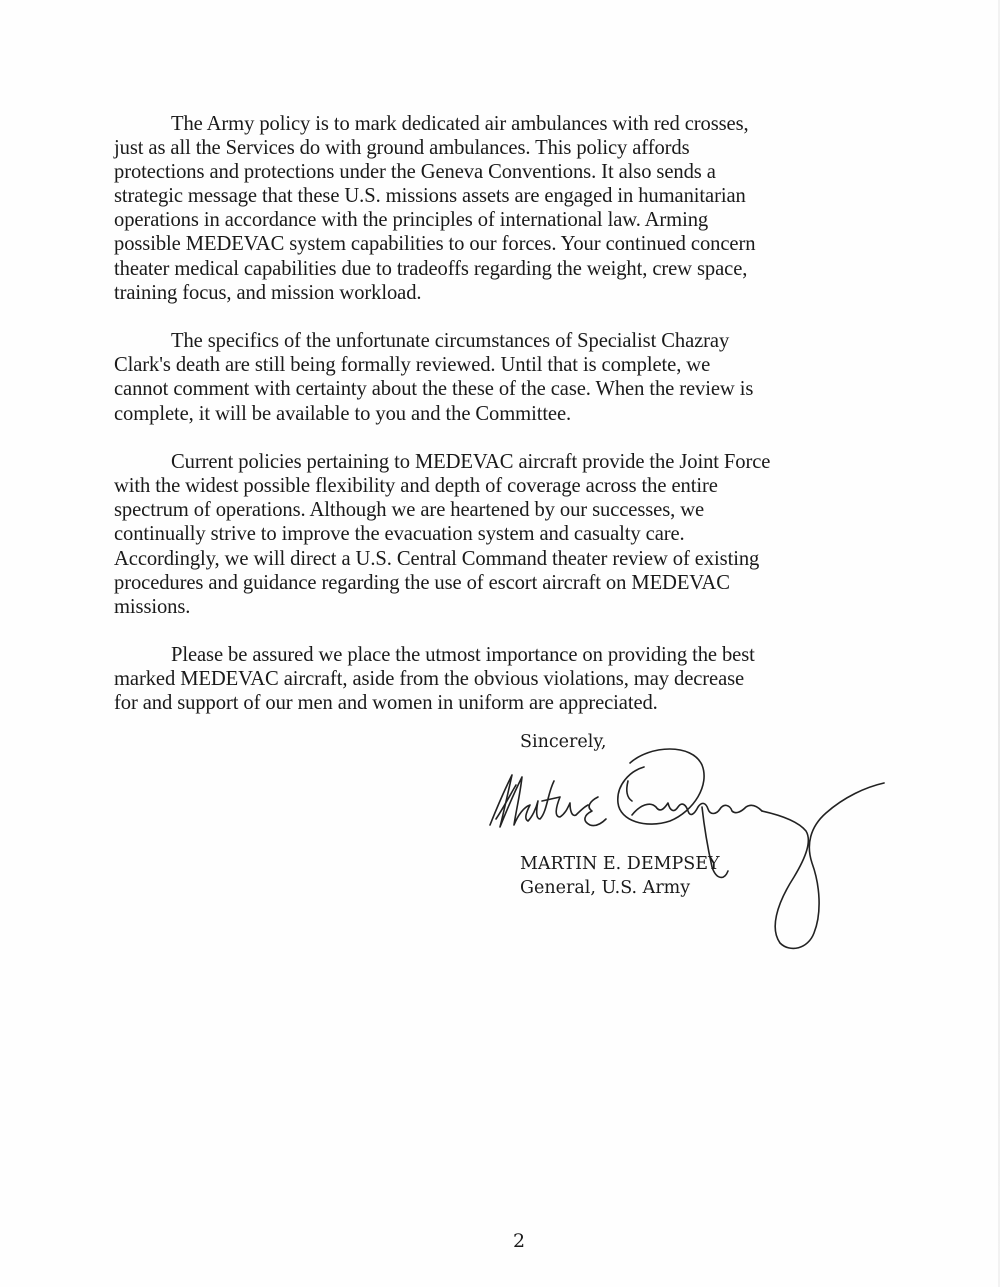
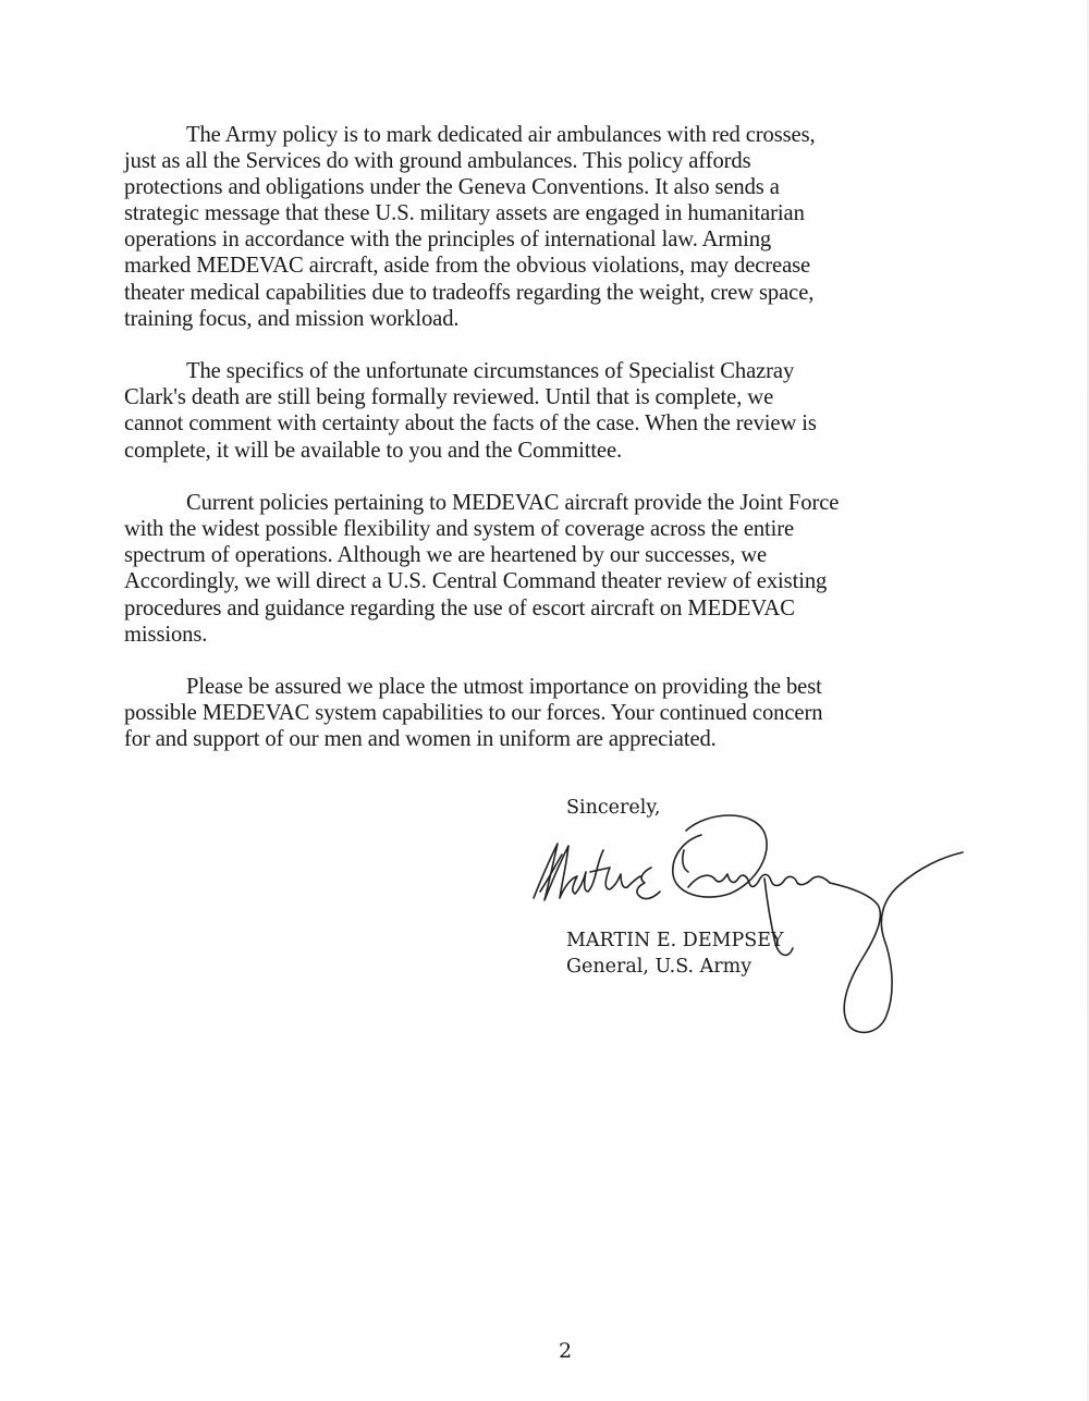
  The Army policy is to mark dedicated air ambulances with red crosses,
  just as all the Services do with ground ambulances. This policy affords
- protections and protections under the Geneva Conventions. It also sends a
+ protections and obligations under the Geneva Conventions. It also sends a
- strategic message that these U.S. missions assets are engaged in humanitarian
+ strategic message that these U.S. military assets are engaged in humanitarian
  operations in accordance with the principles of international law. Arming
- possible MEDEVAC system capabilities to our forces. Your continued concern
+ marked MEDEVAC aircraft, aside from the obvious violations, may decrease
  theater medical capabilities due to tradeoffs regarding the weight, crew space,
  training focus, and mission workload.
  The specifics of the unfortunate circumstances of Specialist Chazray
  Clark's death are still being formally reviewed. Until that is complete, we
- cannot comment with certainty about the these of the case. When the review is
+ cannot comment with certainty about the facts of the case. When the review is
  complete, it will be available to you and the Committee.
  Current policies pertaining to MEDEVAC aircraft provide the Joint Force
- with the widest possible flexibility and depth of coverage across the entire
+ with the widest possible flexibility and system of coverage across the entire
  spectrum of operations. Although we are heartened by our successes, we
- continually strive to improve the evacuation system and casualty care.
  Accordingly, we will direct a U.S. Central Command theater review of existing
  procedures and guidance regarding the use of escort aircraft on MEDEVAC
  missions.
  Please be assured we place the utmost importance on providing the best
- marked MEDEVAC aircraft, aside from the obvious violations, may decrease
+ possible MEDEVAC system capabilities to our forces. Your continued concern
  for and support of our men and women in uniform are appreciated.
  Sincerely,
  MARTIN E. DEMPSEY
  General, U.S. Army
  2
